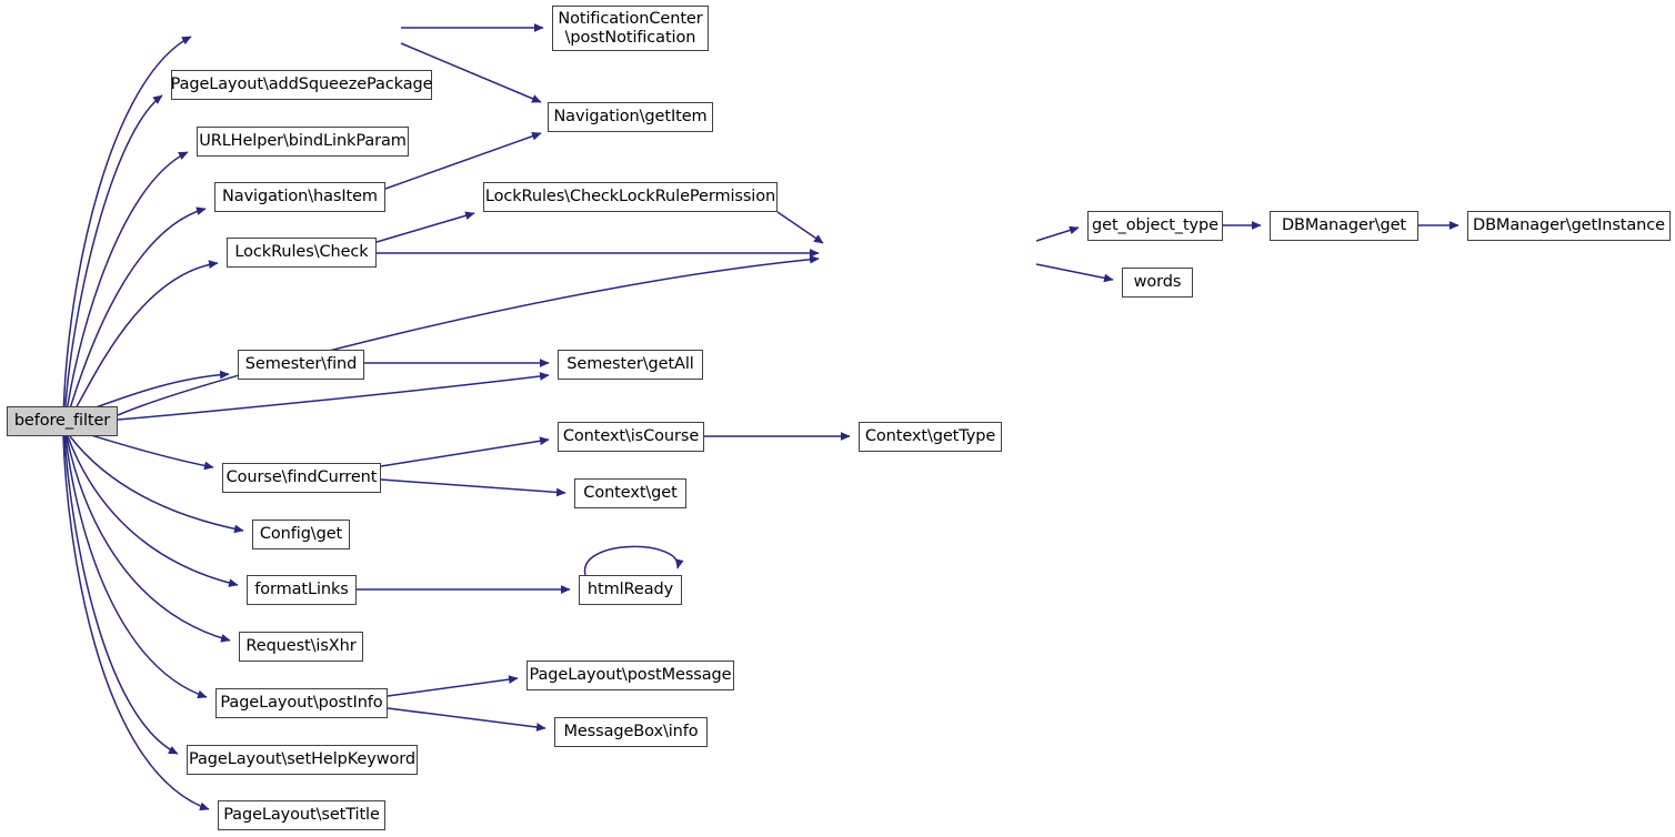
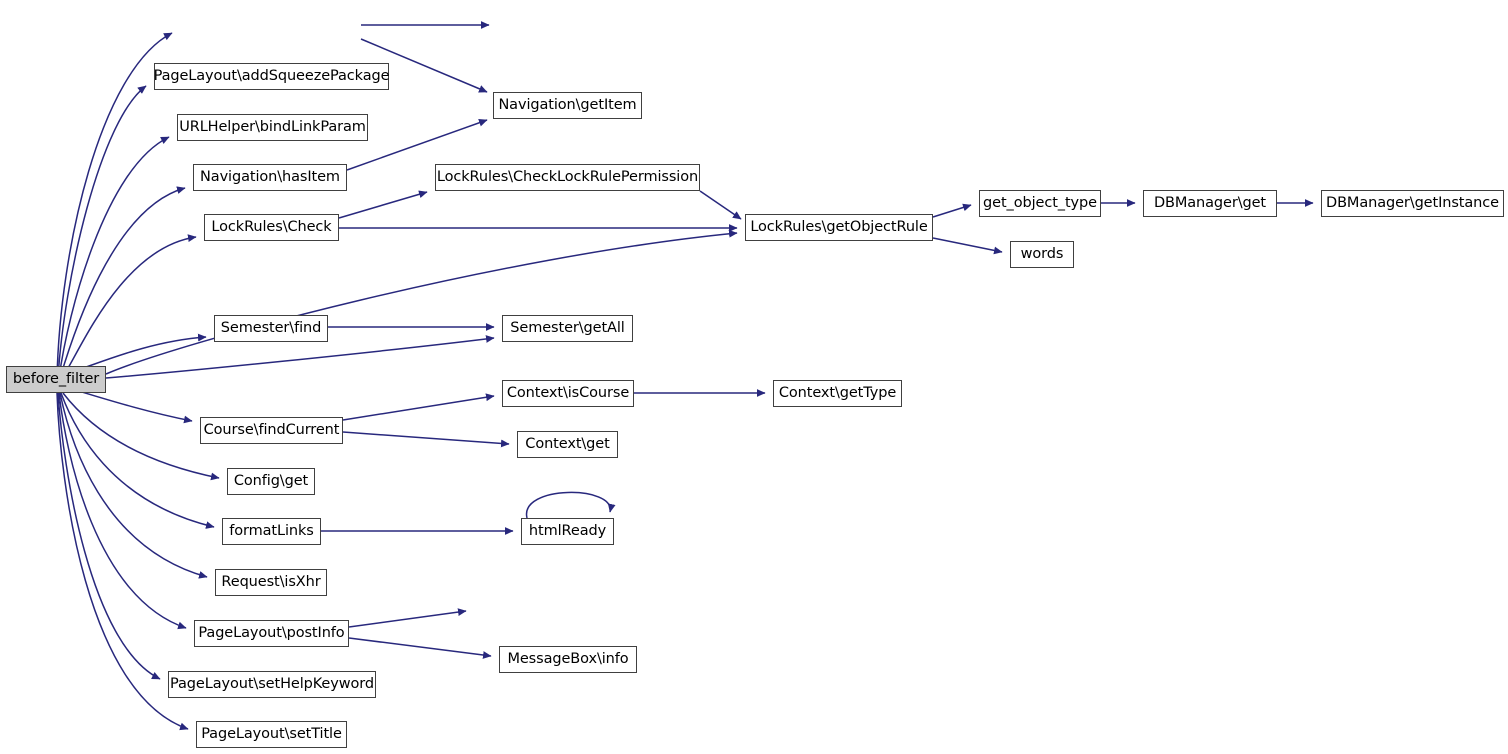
  before_filter
- NotificationCenter
- \postNotification
  PageLayout\addSqueezePackage
  URLHelper\bindLinkParam
  Navigation\getItem
  Navigation\hasItem
  LockRules\CheckLockRulePermission
  LockRules\Check
+ LockRules\getObjectRule
  get_object_type
  DBManager\get
  DBManager\getInstance
  words
  Semester\find
  Semester\getAll
  Context\isCourse
  Context\getType
  Course\findCurrent
  Context\get
  Config\get
  formatLinks
  htmlReady
  Request\isXhr
  PageLayout\postInfo
- PageLayout\postMessage
  MessageBox\info
  PageLayout\setHelpKeyword
  PageLayout\setTitle
